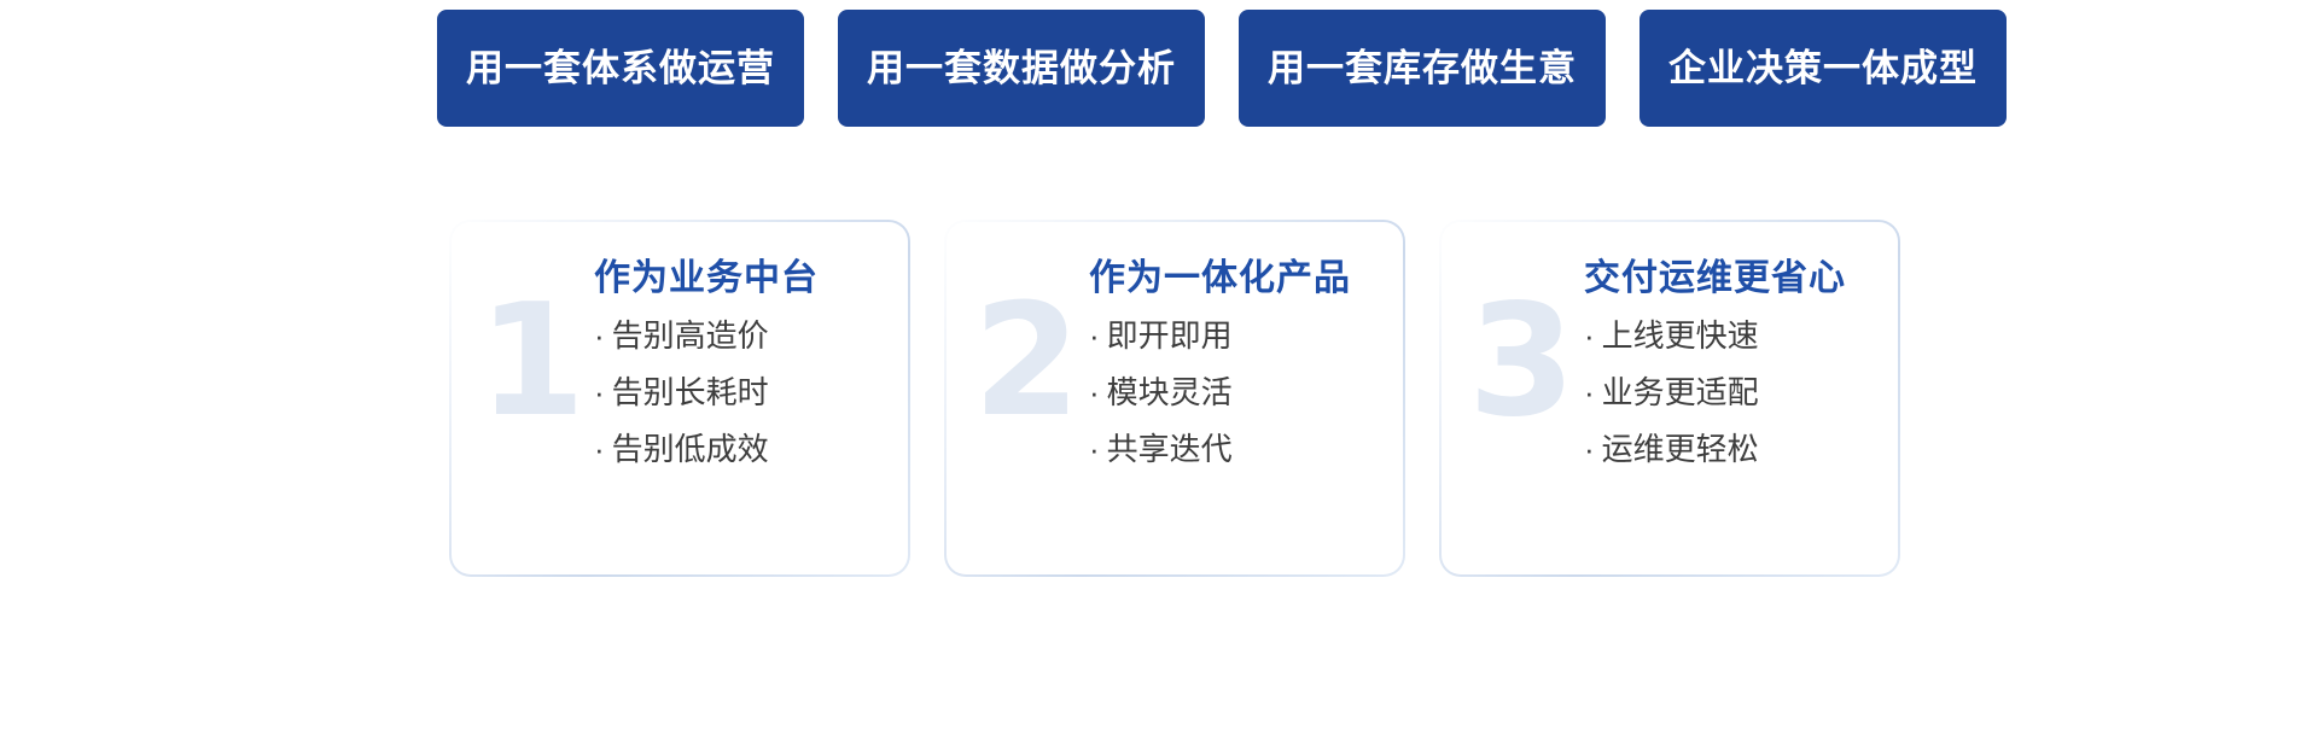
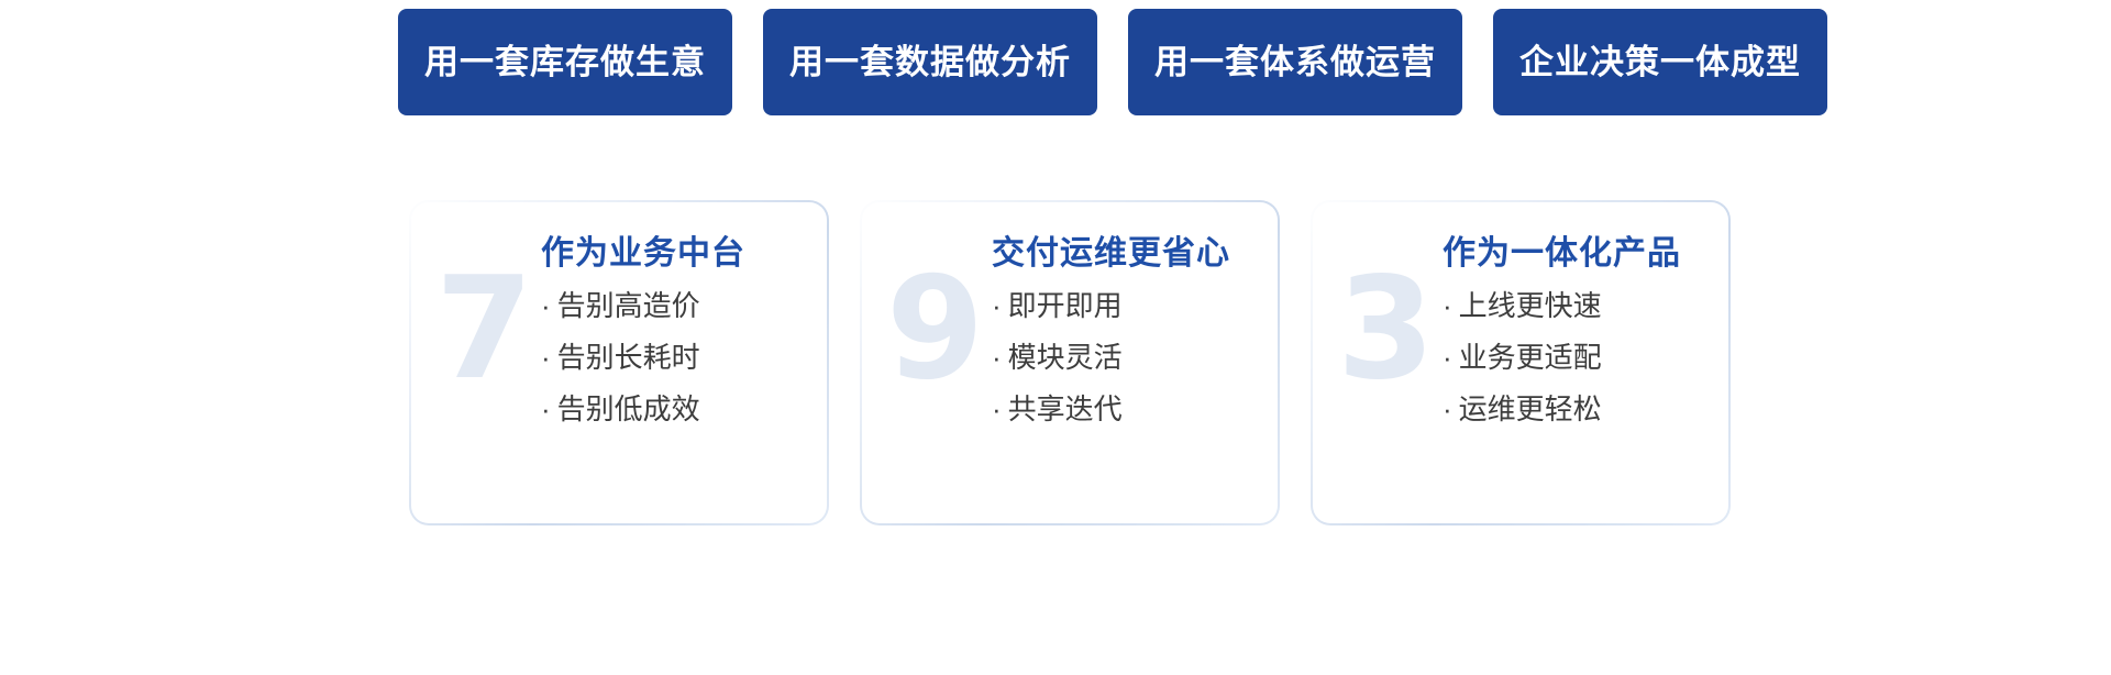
- 用一套体系做运营
+ 用一套库存做生意
  用一套数据做分析
- 用一套库存做生意
+ 用一套体系做运营
  企业决策一体成型
- 1
+ 7
  作为业务中台
  ·
  告别高造价
  ·
  告别长耗时
  ·
  告别低成效
- 2
+ 9
- 作为一体化产品
+ 交付运维更省心
  ·
  即开即用
  ·
  模块灵活
  ·
  共享迭代
  3
- 交付运维更省心
+ 作为一体化产品
  ·
  上线更快速
  ·
  业务更适配
  ·
  运维更轻松
